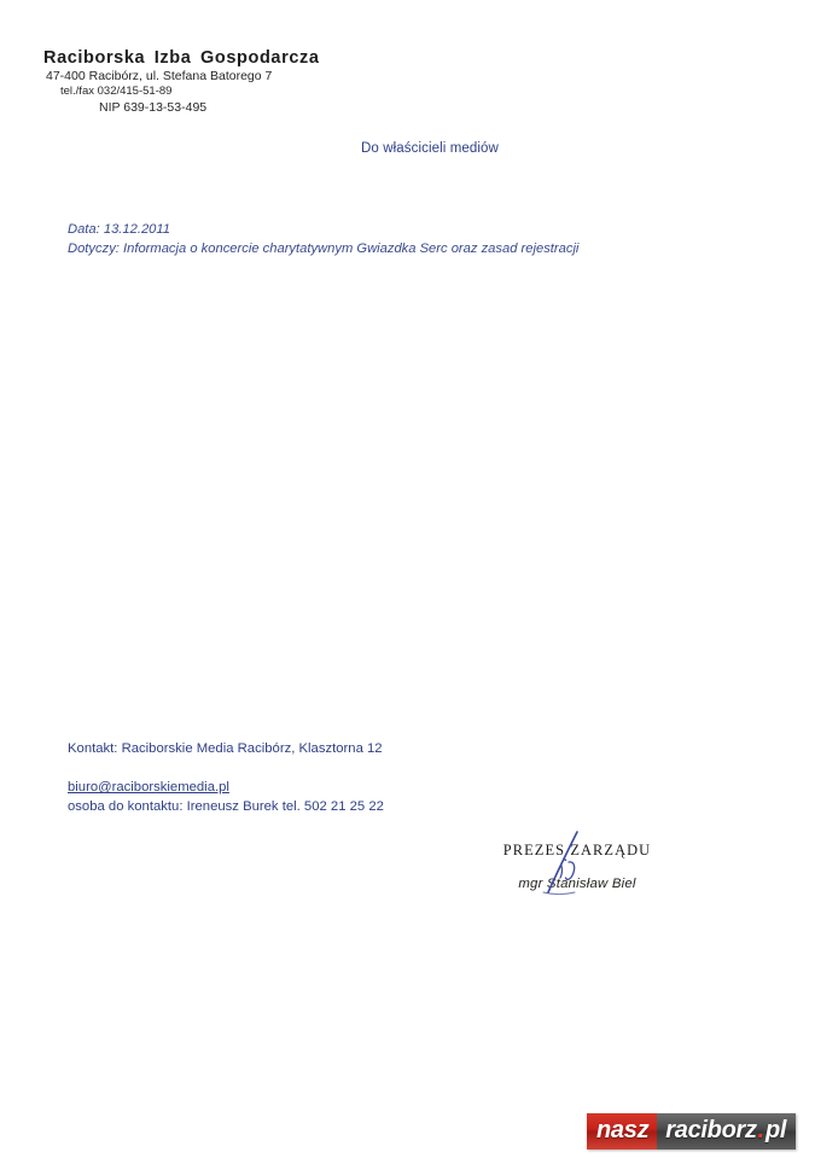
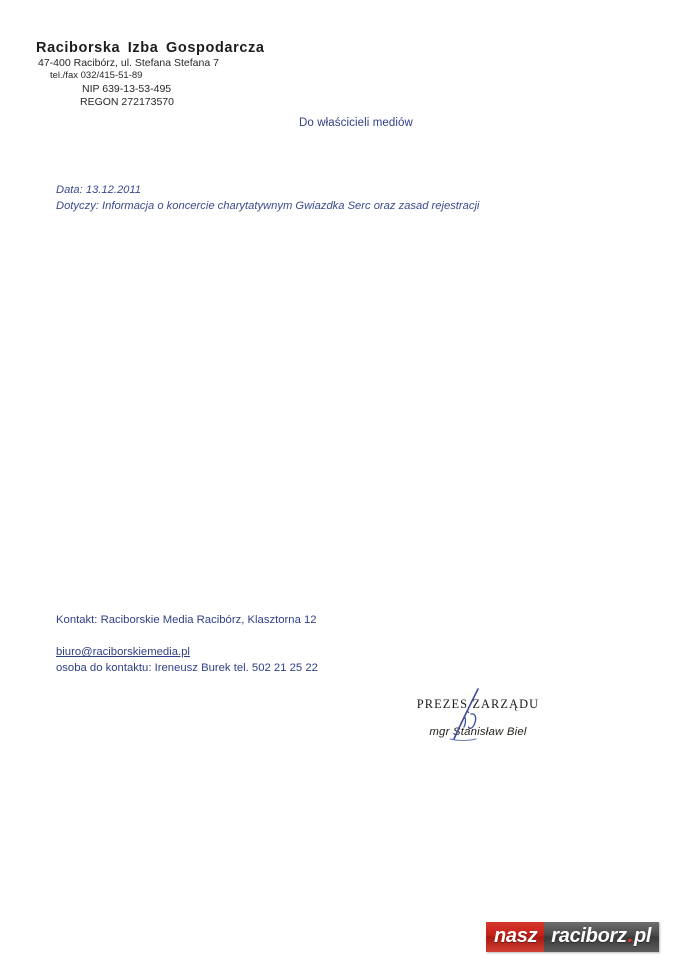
  Raciborska Izba Gospodarcza
- 47-400 Racibórz, ul. Stefana Batorego 7
+ 47-400 Racibórz, ul. Stefana Stefana 7
  tel./fax 032/415-51-89
  NIP 639-13-53-495
+ REGON 272173570
  Do właścicieli mediów
  Data: 13.12.2011
  Dotyczy: Informacja o koncercie charytatywnym Gwiazdka Serc oraz zasad rejestracji
  Kontakt: Raciborskie Media Racibórz, Klasztorna 12
  biuro@raciborskiemedia.pl
  osoba do kontaktu: Ireneusz Burek tel. 502 21 25 22
  PREZES ZARZĄDU
  mgrtanisław Biel
  nasz
  raciborz
  .
  pl
